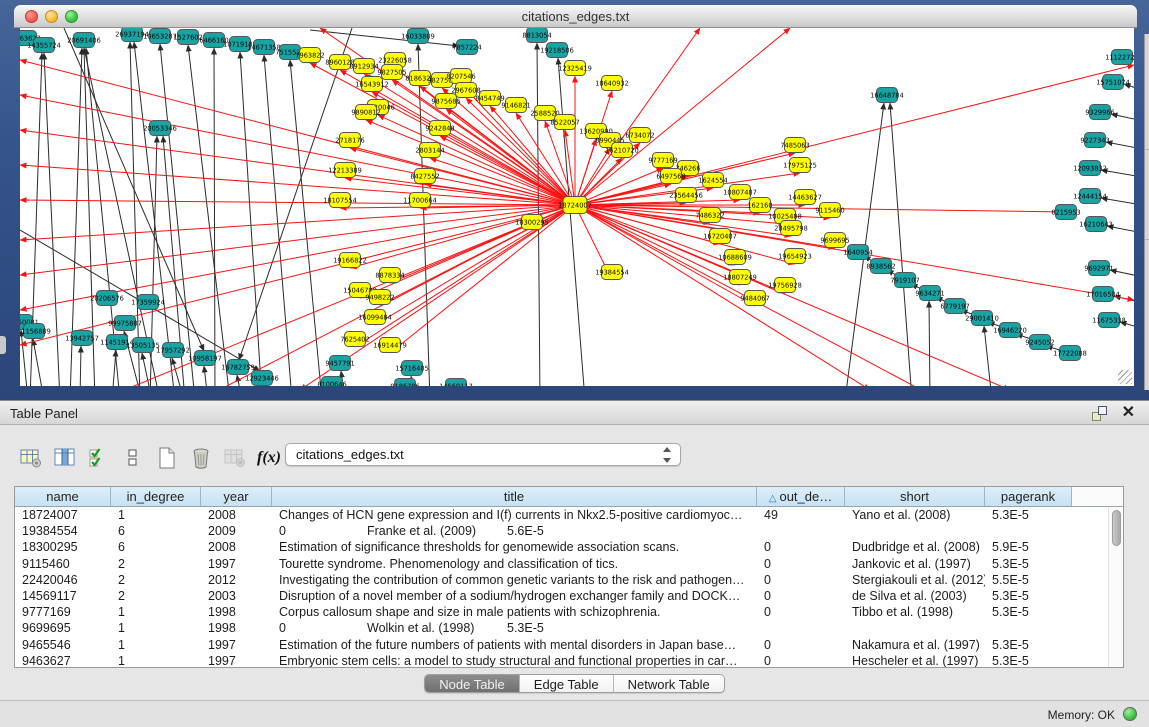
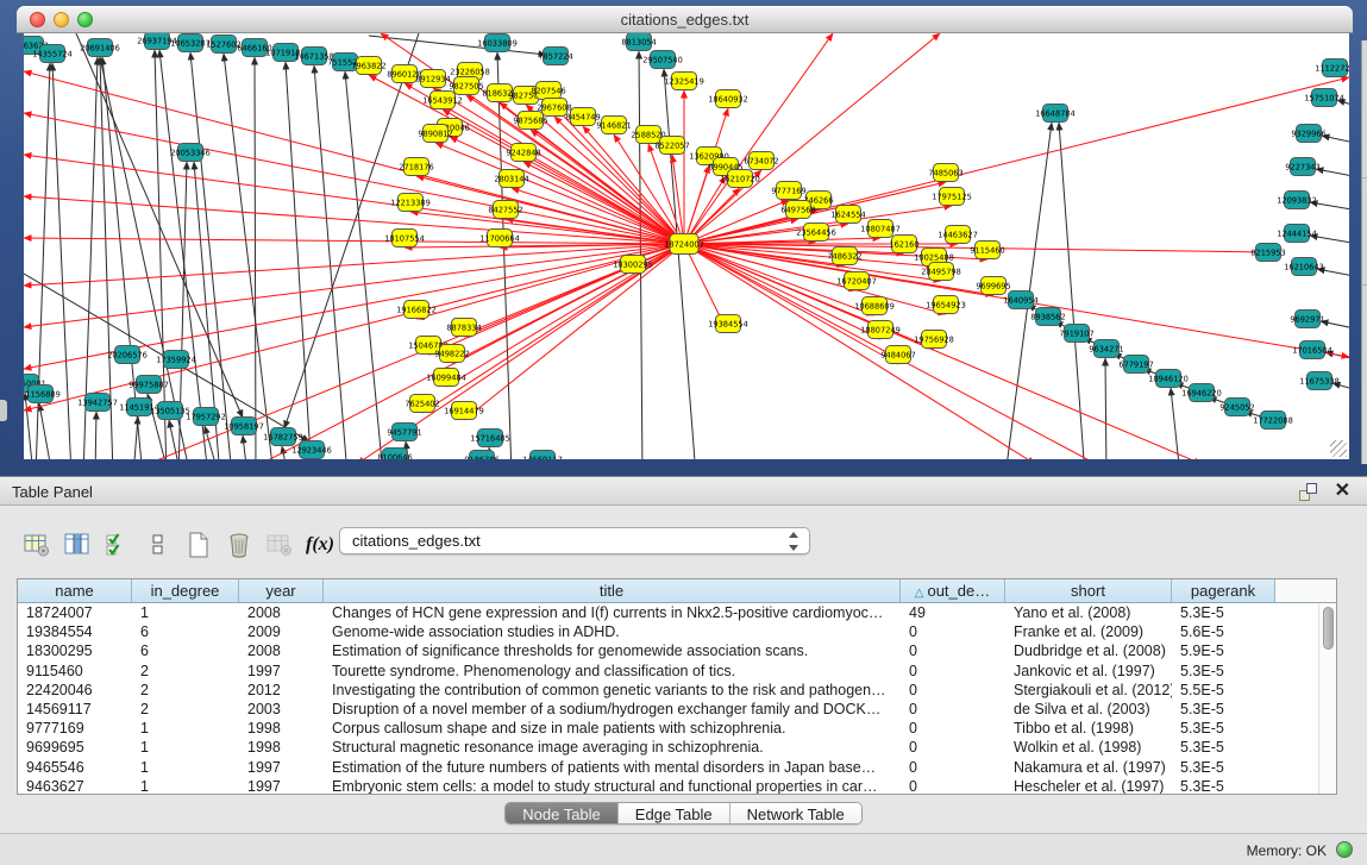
  citations_edges.txt
  14355724
  20691406
  10653287
  1527602
  6466160
  1071918
  14671358
  751552
  16033809
  7857224
- 19218506
+ 29507540
  20053346
  20206576
  17359924
  11156889
  99975887
  13942757
  11451914
  13505135
  17957292
  10958197
  16782759
  12923446
  9457791
  15716485
  8100646
  16648784
  1112272
  15751074
  9329966
  9227343
  12093832
  12444154
  8215953
  16210643
  9692971
  17016504
  11675338
  1640954
  8938562
  7919107
  9634271
  6779197
- 29001410
+ 18946120
  16946220
  9245052
  17722088
  7963822
  8960128
  8912934
  23226058
  9827505
  16543912
  818632
  98275
  8207546
  2967608
  9875685
  8454749
  9890812
  9146821
  2718176
  9242848
  2803144
  12213389
  8427552
  18107554
  11700664
  12325419
  18640932
  2588520
  8522057
  13620990
  8990445
  6734072
  16210720
  9777169
  46266
  6497568
  7485063
  17975125
  1624554
  23564456
  10807487
  14463627
  162160
  9115460
  10025488
  7486322
  28495798
  9699695
  16720407
  10688609
  19654923
  18807249
  19756928
  9484067
  19384554
  19166822
  8878334
  150467
  9498222
  16099484
  7625402
  16914479
  18300295
  18724007
  Table Panel
  ✕
  f(x)
  citations_edges.txt
  name
  in_degree
  year
  title
  △ out_de…
  short
  pagerank
  18724007
  1
  2008
  Changes of HCN gene expression and I(f) currents in Nkx2.5-positive cardiomyoc…
  49
  Yano et al. (2008)
  5.3E-5
  19384554
  6
  2009
+ Genome-wide association studies in ADHD.
  0
  Franke et al. (2009)
  5.6E-5
  18300295
  6
  2008
  Estimation of significance thresholds for genomewide association scans.
  0
  Dudbridge et al. (2008)
  5.9E-5
  9115460
  2
  1997
  Tourette syndrome. Phenomenology and classification of tics.
  0
  Jankovic et al. (1997)
  5.3E-5
  22420046
  2
  2012
  Investigating the contribution of common genetic variants to the risk and pathogen…
  0
  Stergiakouli et al. (2012
  5.5E-5
  14569117
  2
  2003
  Disruption of a novel member of a sodium/hydrogen exchanger family and DOCK…
  0
  de Silva et al. (2003)
  5.3E-5
  9777169
  1
  1998
  Corpus callosum shape and size in male patients with schizophrenia.
  0
  Tibbo et al. (1998)
  5.3E-5
  9699695
  1
  1998
+ Structural magnetic resonance image averaging in schizophrenia.
  0
  Wolkin et al. (1998)
  5.3E-5
  9465546
  1
  1997
  Estimation of the future numbers of patients with mental disorders in Japan base…
  0
  Nakamura et al. (1997)
  5.3E-5
  9463627
  1
  1997
  Embryonic stem cells: a model to study structural and functional properties in car…
  0
  Hescheler et al. (1997)
  5.3E-5
  Node Table
  Edge Table
  Network Table
  Memory: OK
